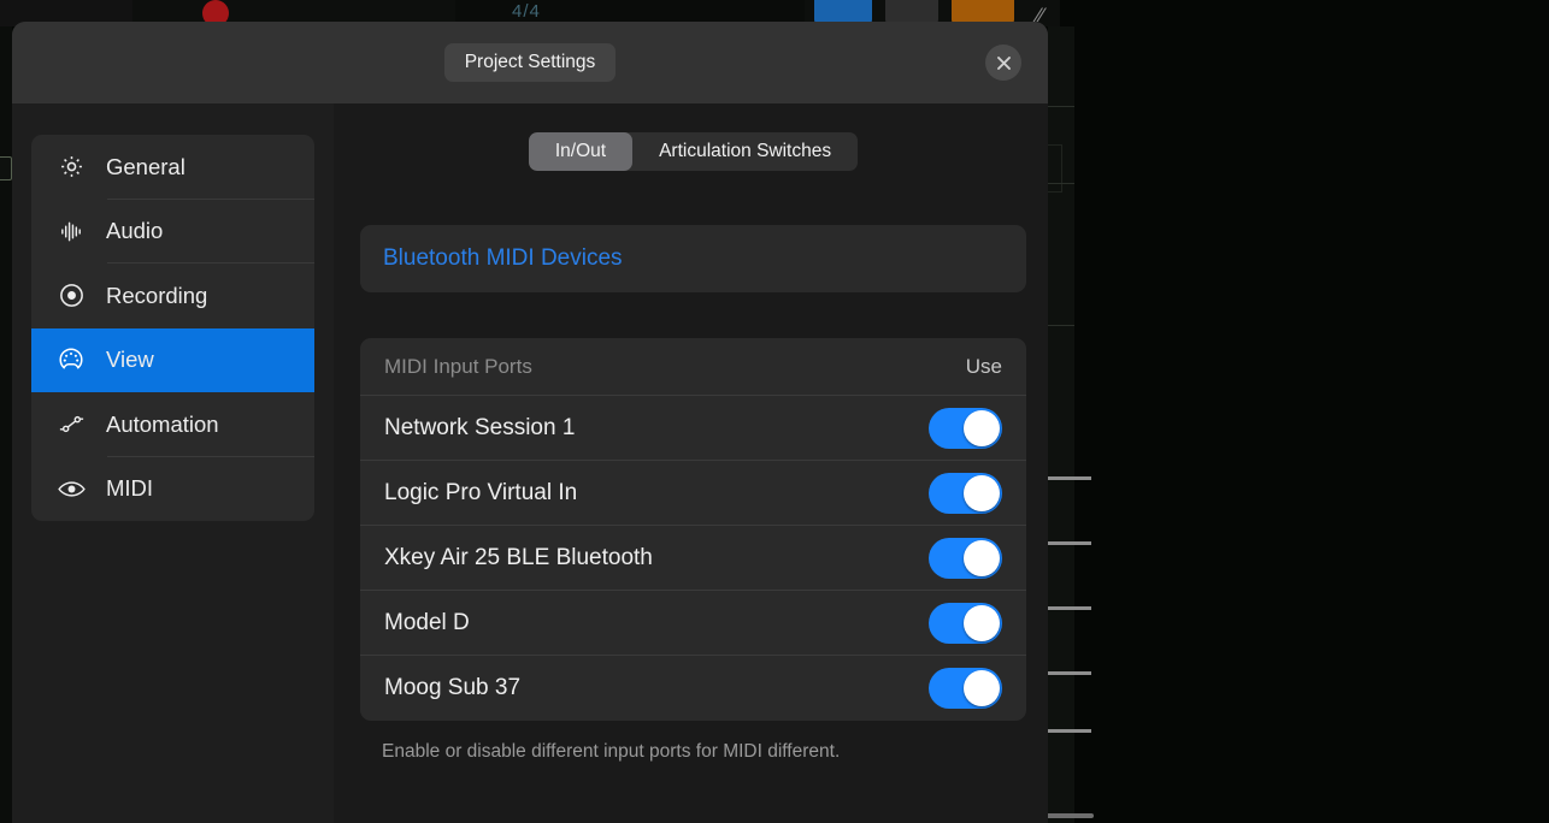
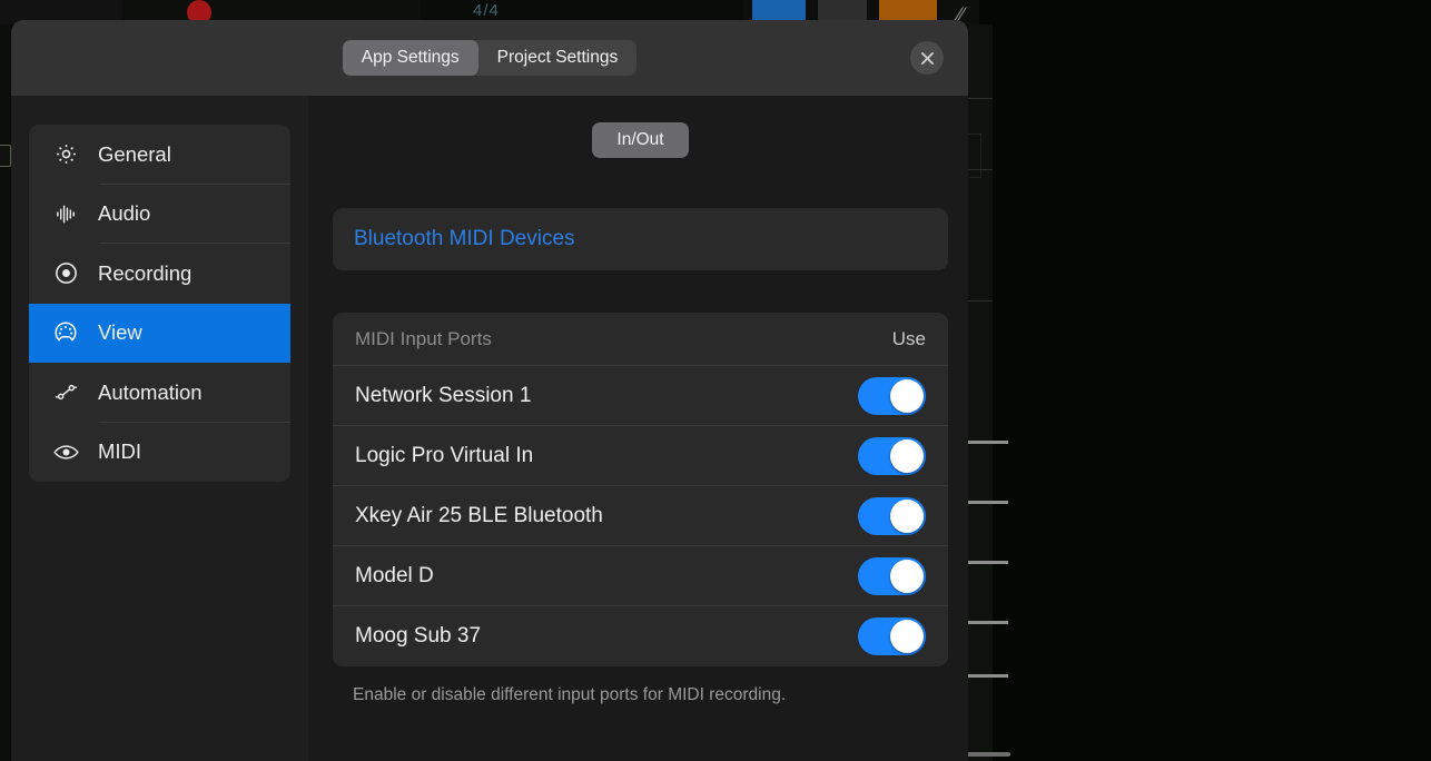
  4/4
  ⁄⁄
+ App Settings
  Project Settings
  General
  Audio
  Recording
  View
  Automation
  MIDI
  In/Out
- Articulation Switches
  Bluetooth MIDI Devices
  MIDI Input Ports
  Use
  Network Session 1
  Logic Pro Virtual In
  Xkey Air 25 BLE Bluetooth
  Model D
  Moog Sub 37
- Enable or disable different input ports for MIDI different.
+ Enable or disable different input ports for MIDI recording.
